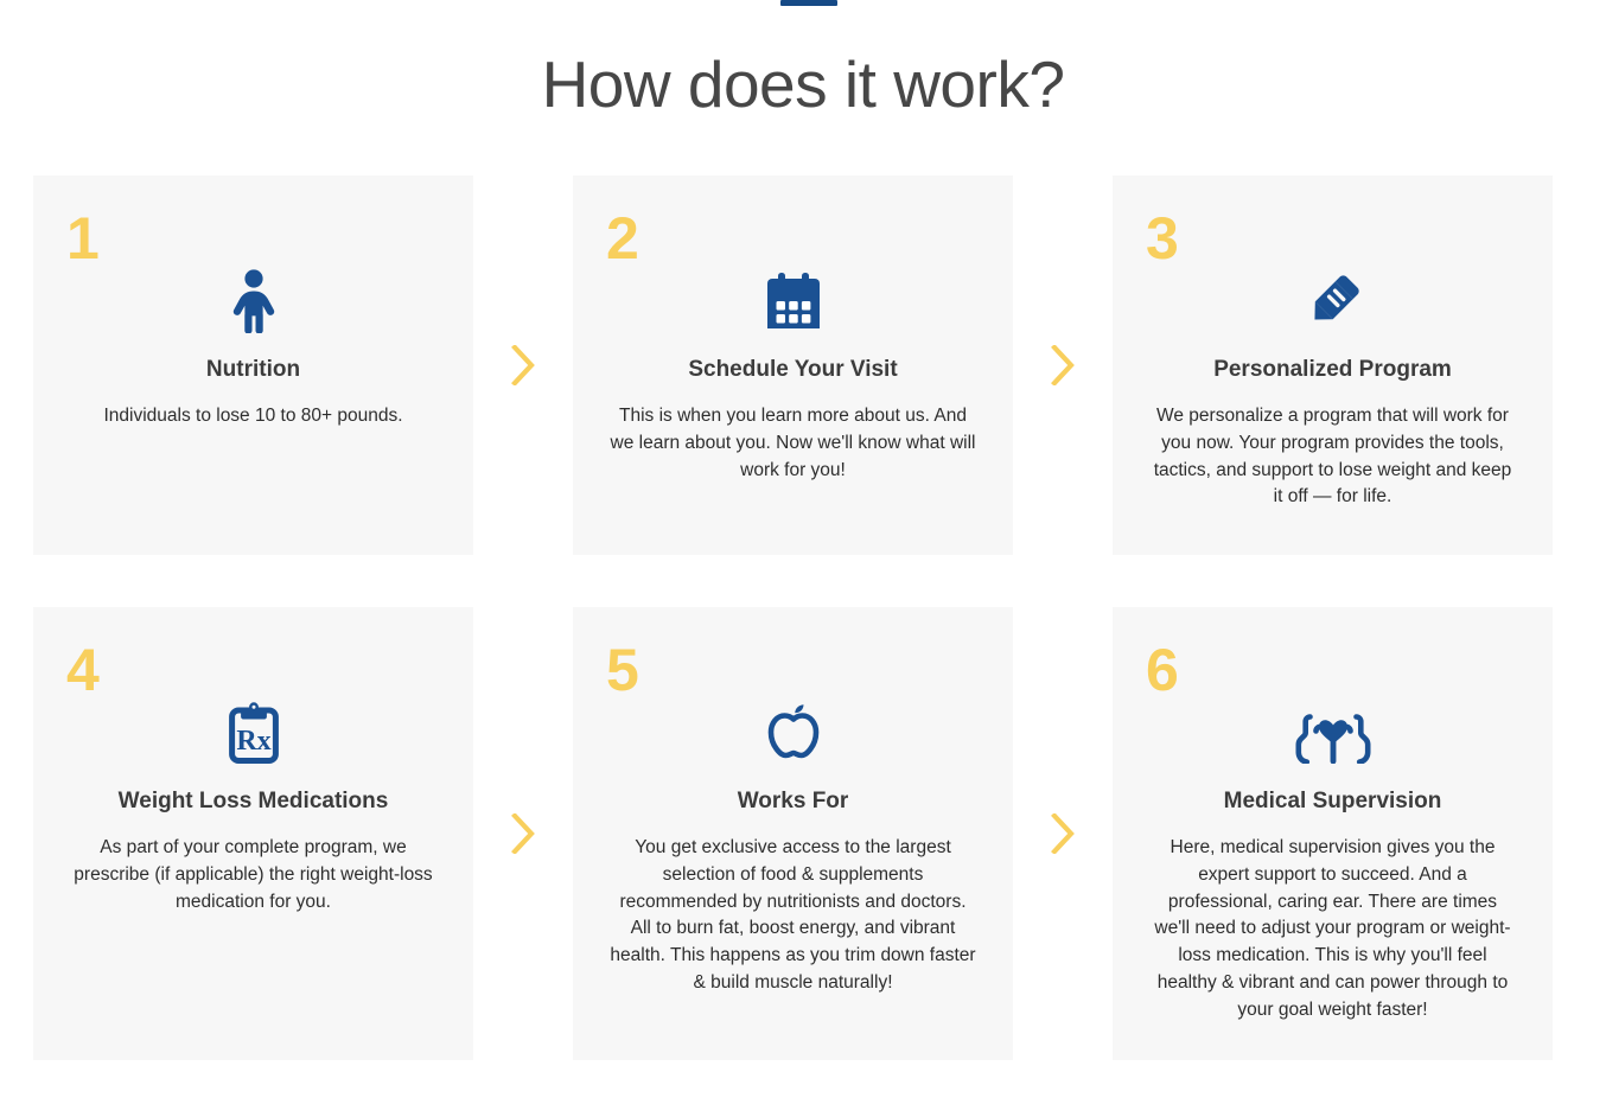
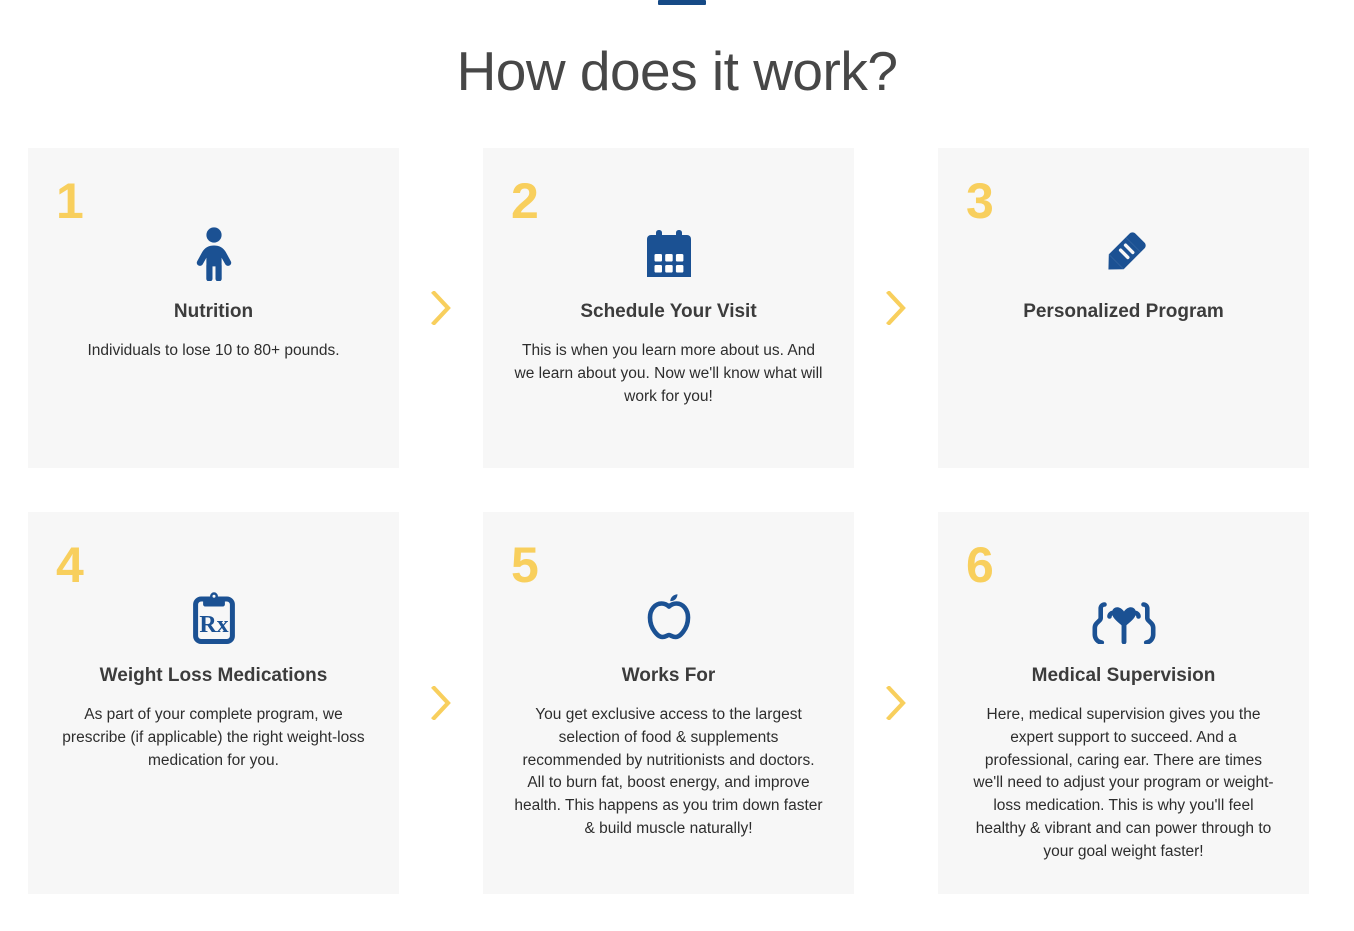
  How does it work?
  1
  Nutrition
  Individuals to lose 10 to 80+ pounds.
  2
  Schedule Your Visit
  This is when you learn more about us. And we learn about you. Now we'll know what will work for you!
  3
  Personalized Program
- We personalize a program that will work for you now. Your program provides the tools, tactics, and support to lose weight and keep it off — for life.
  4
  Rx
  Weight Loss Medications
  As part of your complete program, we prescribe (if applicable) the right weight-loss medication for you.
  5
  Works For
- You get exclusive access to the largest selection of food & supplements recommended by nutritionists and doctors. All to burn fat, boost energy, and vibrant health. This happens as you trim down faster & build muscle naturally!
+ You get exclusive access to the largest selection of food & supplements recommended by nutritionists and doctors. All to burn fat, boost energy, and improve health. This happens as you trim down faster & build muscle naturally!
  6
  Medical Supervision
  Here, medical supervision gives you the expert support to succeed. And a professional, caring ear. There are times we'll need to adjust your program or weight-loss medication. This is why you'll feel healthy & vibrant and can power through to your goal weight faster!
